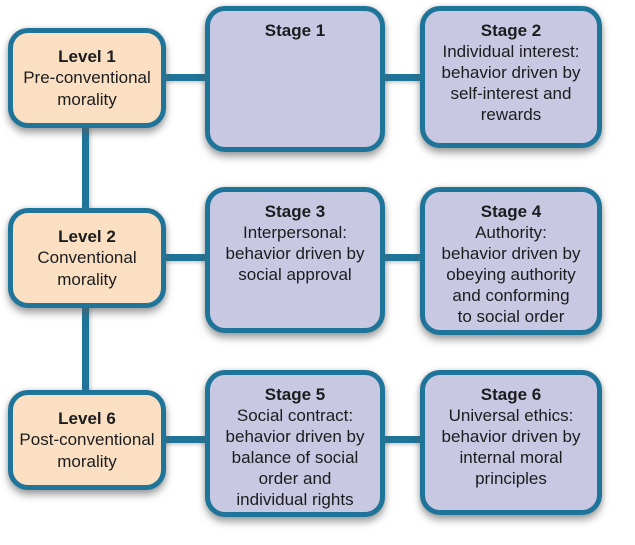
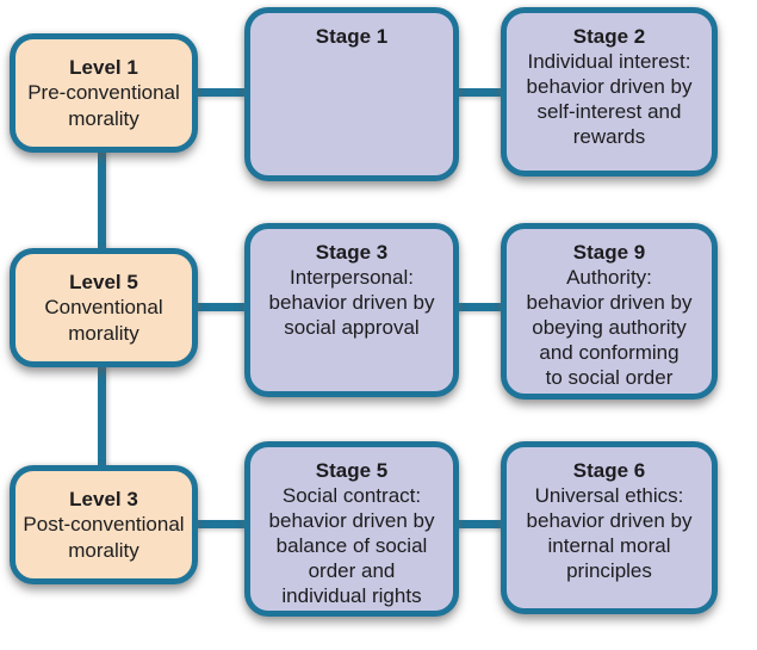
  Level 1
  Pre-conventional
  morality
- Level 2
+ Level 5
  Conventional
  morality
- Level 6
+ Level 3
  Post-conventional
  morality
  Stage 1
  Stage 2
  Individual interest:
  behavior driven by
  self-interest and
  rewards
  Stage 3
  Interpersonal:
  behavior driven by
  social approval
- Stage 4
+ Stage 9
  Authority:
  behavior driven by
  obeying authority
  and conforming
  to social order
  Stage 5
  Social contract:
  behavior driven by
  balance of social
  order and
  individual rights
  Stage 6
  Universal ethics:
  behavior driven by
  internal moral
  principles
